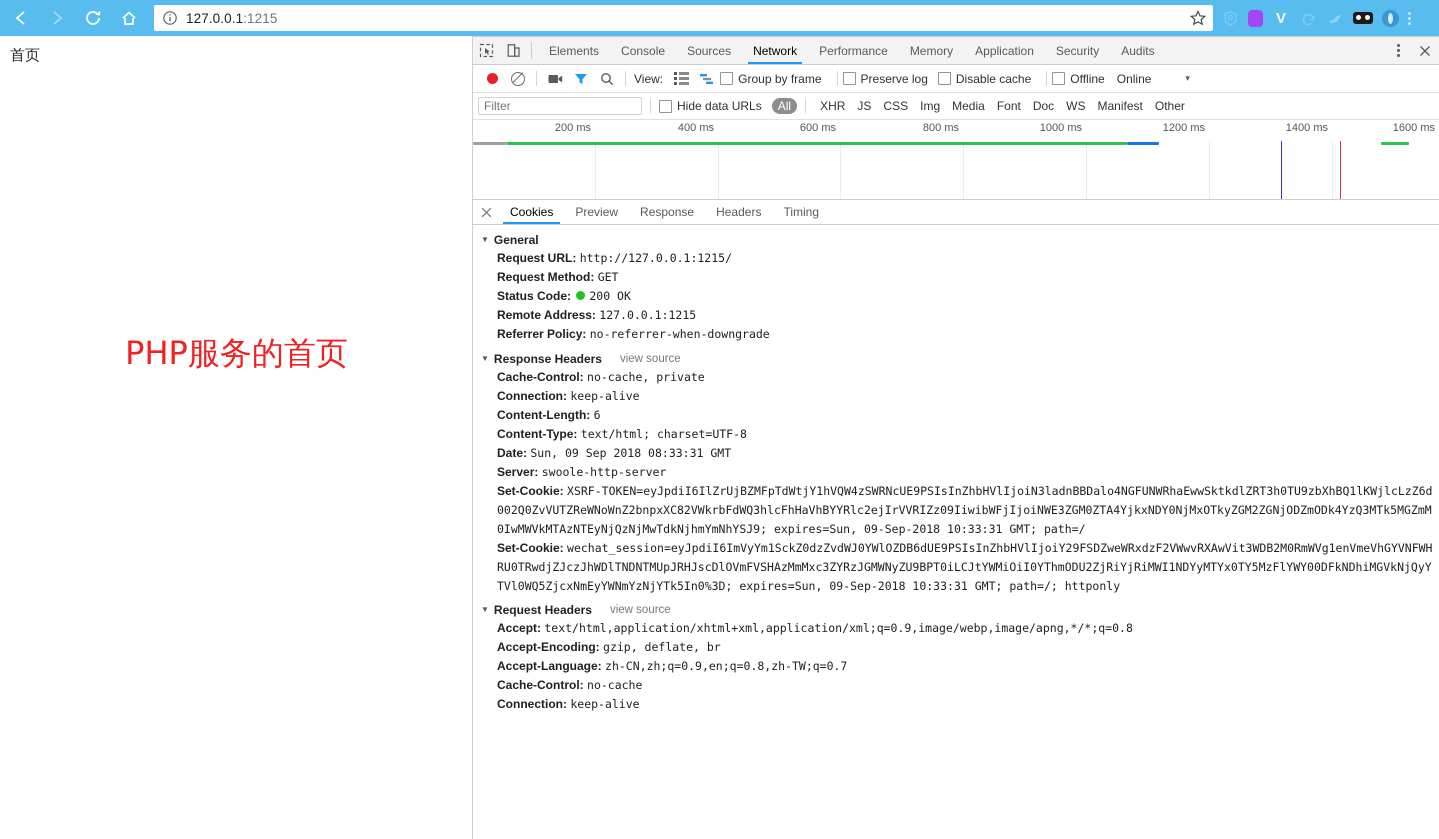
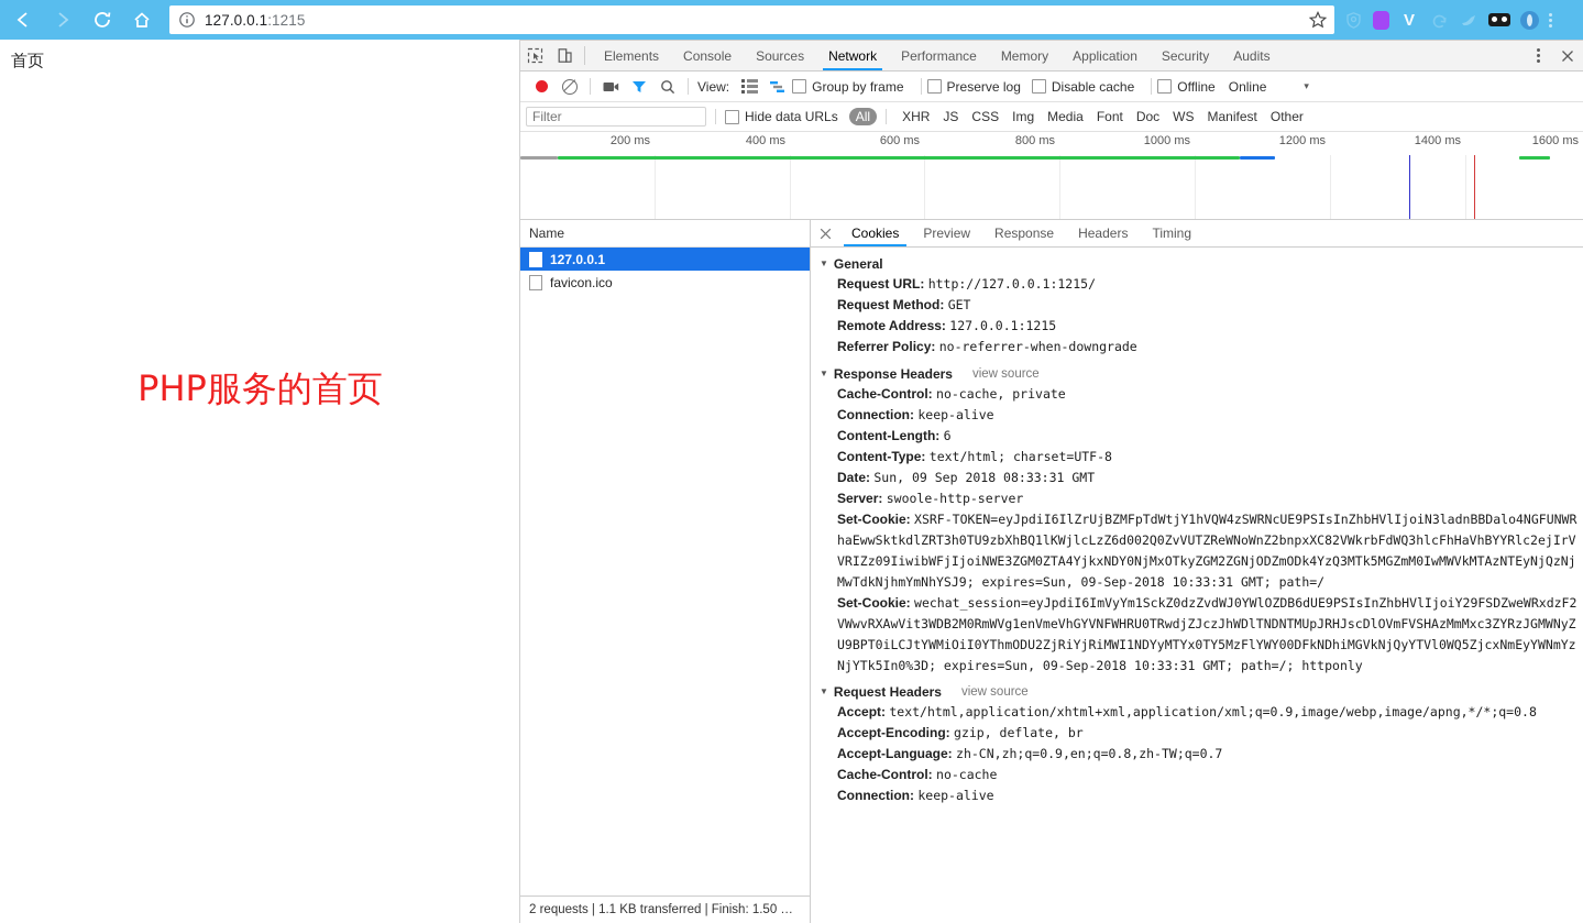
  127.0.0.1:1215
  V
  首页
  PHP服务的首页
  Elements
  Console
  Sources
  Network
  Performance
  Memory
  Application
  Security
  Audits
  View:
  Group by frame
  Preserve log
  Disable cache
  Offline
  Online
  ▾
  Filter
  Hide data URLs
  All
  XHR
  JS
  CSS
  Img
  Media
  Font
  Doc
  WS
  Manifest
  Other
  200 ms
  400 ms
  600 ms
  800 ms
  1000 ms
  1200 ms
  1400 ms
  1600 ms
+ Name
+ 127.0.0.1
+ favicon.ico
+ 2 requests | 1.1 KB transferred | Finish: 1.50 …
  Cookies
  Preview
  Response
  Headers
  Timing
  ▼
  General
  Request URL: http://127.0.0.1:1215/
  Request Method: GET
- Status Code: 200 OK
  Remote Address: 127.0.0.1:1215
  Referrer Policy: no-referrer-when-downgrade
  ▼
  Response Headers
  view source
  Cache-Control: no-cache, private
  Connection: keep-alive
  Content-Length: 6
  Content-Type: text/html; charset=UTF-8
  Date: Sun, 09 Sep 2018 08:33:31 GMT
  Server: swoole-http-server
  Set-Cookie: XSRF-TOKEN=eyJpdiI6IlZrUjBZMFpTdWtjY1hVQW4zSWRNcUE9PSIsInZhbHVlIjoiN3ladnBBDalo4NGFUNWRhaEwwSktkdlZRT3h0TU9zbXhBQ1lKWjlcLzZ6d002Q0ZvVUTZReWNoWnZ2bnpxXC82VWkrbFdWQ3hlcFhHaVhBYYRlc2ejIrVVRIZz09IiwibWFjIjoiNWE3ZGM0ZTA4YjkxNDY0NjMxOTkyZGM2ZGNjODZmODk4YzQ3MTk5MGZmM0IwMWVkMTAzNTEyNjQzNjMwTdkNjhmYmNhYSJ9; expires=Sun, 09-Sep-2018 10:33:31 GMT; path=/
  Set-Cookie: wechat_session=eyJpdiI6ImVyYm1SckZ0dzZvdWJ0YWlOZDB6dUE9PSIsInZhbHVlIjoiY29FSDZweWRxdzF2VWwvRXAwVit3WDB2M0RmWVg1enVmeVhGYVNFWHRU0TRwdjZJczJhWDlTNDNTMUpJRHJscDlOVmFVSHAzMmMxc3ZYRzJGMWNyZU9BPT0iLCJtYWMiOiI0YThmODU2ZjRiYjRiMWI1NDYyMTYx0TY5MzFlYWY00DFkNDhiMGVkNjQyYTVl0WQ5ZjcxNmEyYWNmYzNjYTk5In0%3D; expires=Sun, 09-Sep-2018 10:33:31 GMT; path=/; httponly
  ▼
  Request Headers
  view source
  Accept: text/html,application/xhtml+xml,application/xml;q=0.9,image/webp,image/apng,*/*;q=0.8
  Accept-Encoding: gzip, deflate, br
  Accept-Language: zh-CN,zh;q=0.9,en;q=0.8,zh-TW;q=0.7
  Cache-Control: no-cache
  Connection: keep-alive
